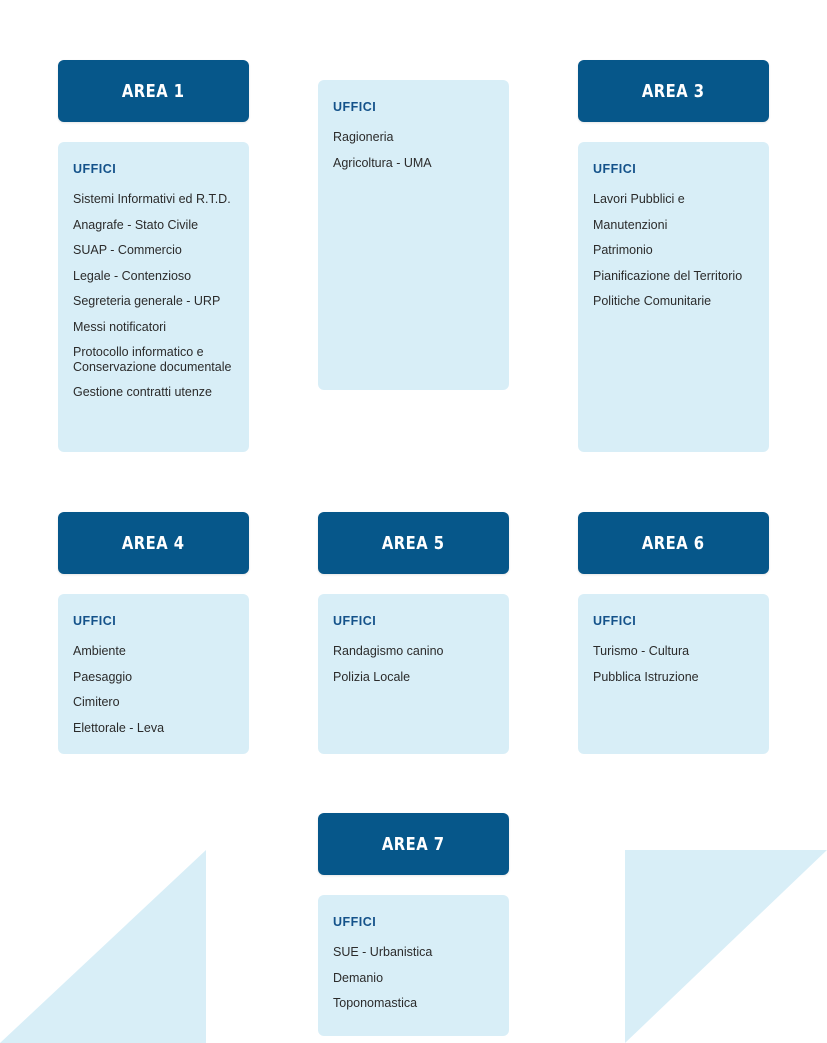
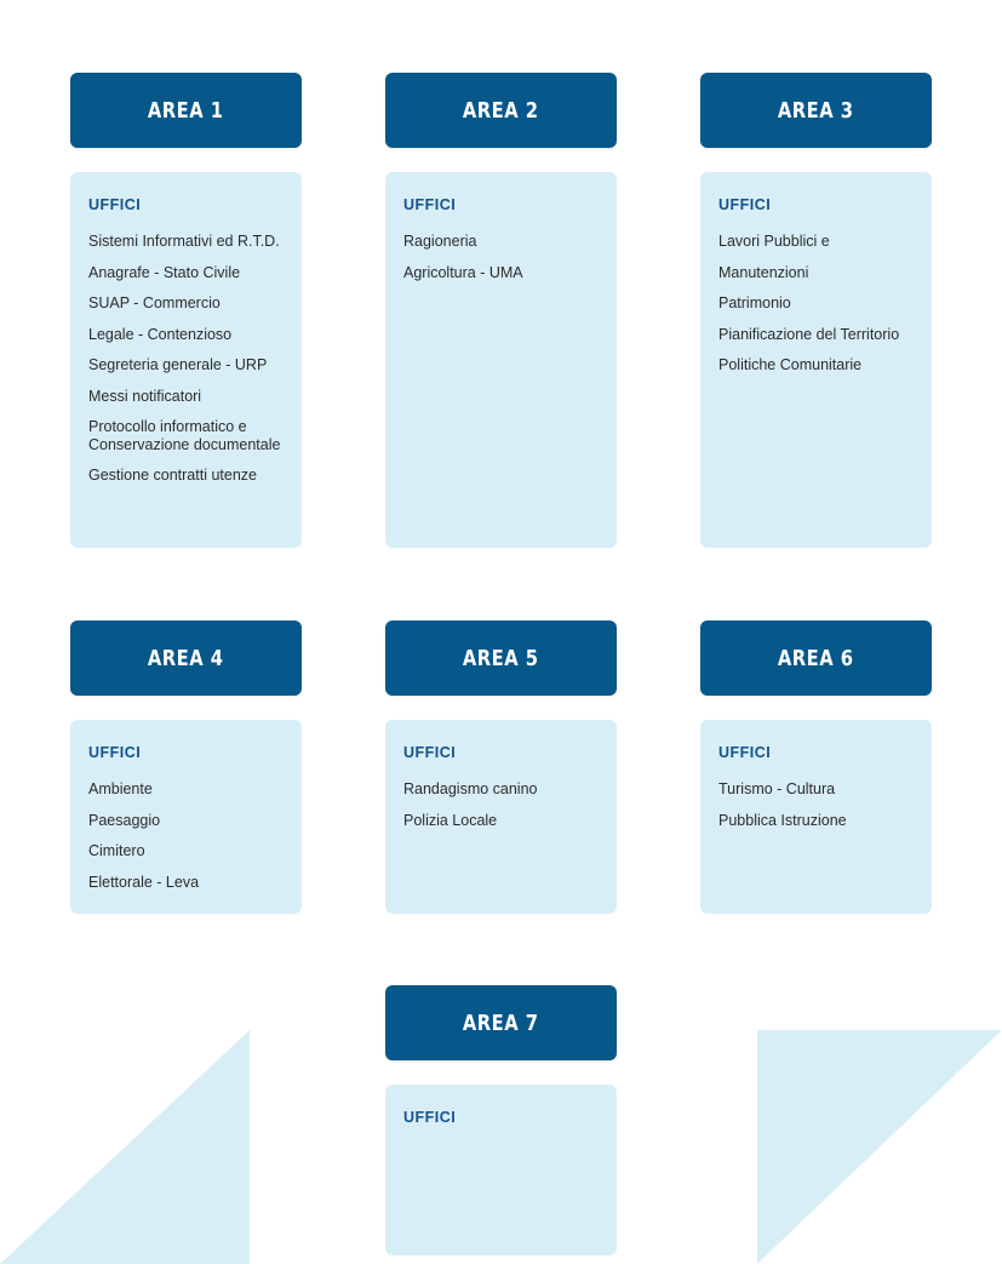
  AREA 1
  UFFICI
  Sistemi Informativi ed R.T.D.
  Anagrafe - Stato Civile
  SUAP - Commercio
  Legale - Contenzioso
  Segreteria generale - URP
  Messi notificatori
  Protocollo informatico e Conservazione documentale
  Gestione contratti utenze
+ AREA 2
  UFFICI
  Ragioneria
  Agricoltura - UMA
  AREA 3
  UFFICI
  Lavori Pubblici e
  Manutenzioni
  Patrimonio
  Pianificazione del Territorio
  Politiche Comunitarie
  AREA 4
  UFFICI
  Ambiente
  Paesaggio
  Cimitero
  Elettorale - Leva
  AREA 5
  UFFICI
  Randagismo canino
  Polizia Locale
  AREA 6
  UFFICI
  Turismo - Cultura
  Pubblica Istruzione
  AREA 7
  UFFICI
- SUE - Urbanistica
- Demanio
- Toponomastica
